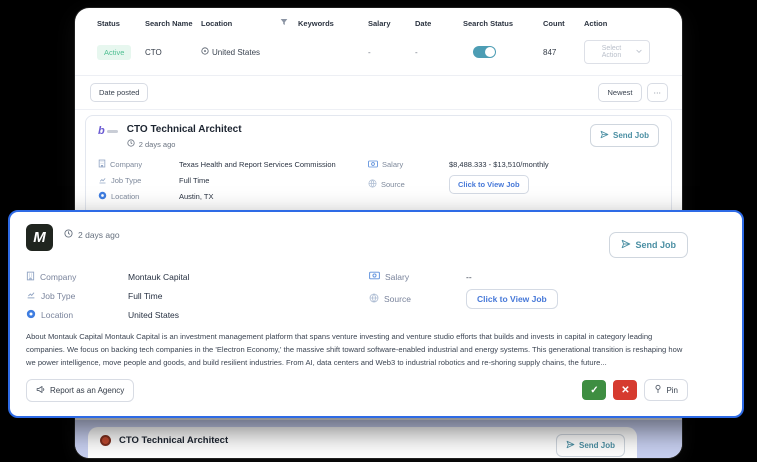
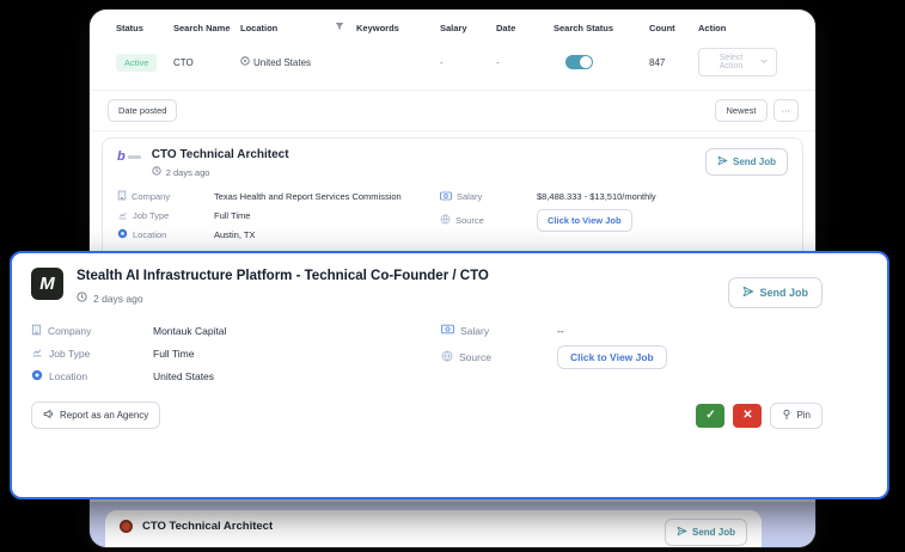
  Status
  Search Name
  Location
  Keywords
  Salary
  Date
  Search Status
  Count
  Action
  Active
  CTO
  United States
  -
  -
  847
  Date posted
  Newest
  ⋯
  b
  CTO Technical Architect
  2 days ago
  Send Job
  Company
  Texas Health and Report Services Commission
  Job Type
  Full Time
  Location
  Austin, TX
  Salary
  $8,488.333 - $13,510/monthly
  Source
  Click to View Job
  CTO Technical Architect
  Send Job
  M
+ Stealth AI Infrastructure Platform - Technical Co-Founder / CTO
  2 days ago
  Send Job
  Company
  Montauk Capital
  Job Type
  Full Time
  Location
  United States
  Salary
  --
  Source
  Click to View Job
- About Montauk Capital Montauk Capital is an investment management platform that spans venture investing and venture studio efforts that builds and invests in capital in category leading companies. We focus on backing tech companies in the 'Electron Economy,' the massive shift toward software-enabled industrial and energy systems. This generational transition is reshaping how we power intelligence, move people and goods, and build resilient industries. From AI, data centers and Web3 to industrial robotics and re-shoring supply chains, the future...
  Report as an Agency
  ✓
  ✕
  Pin
